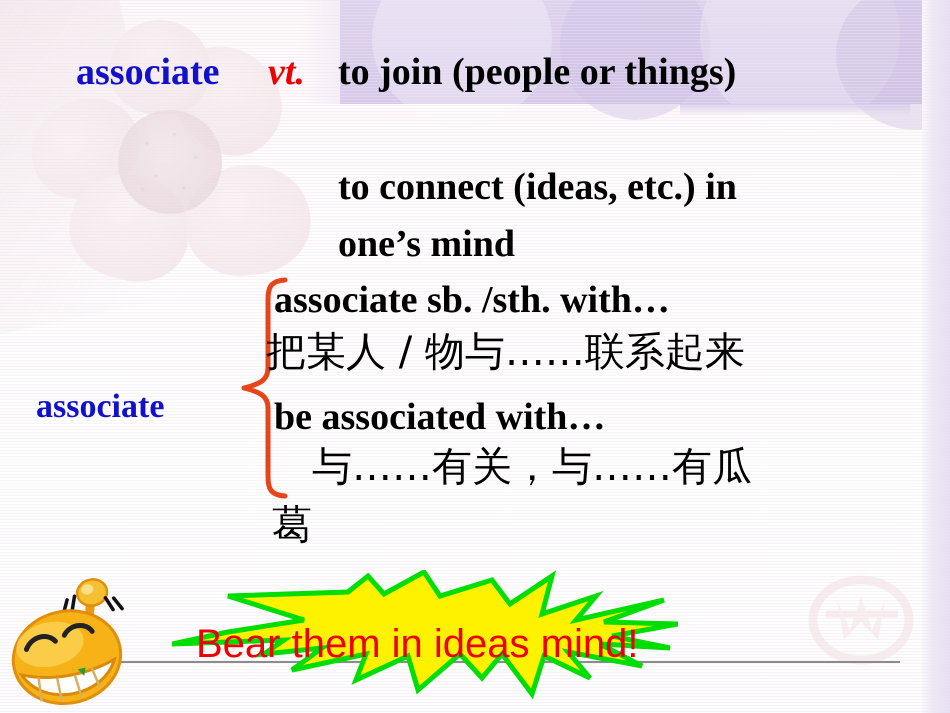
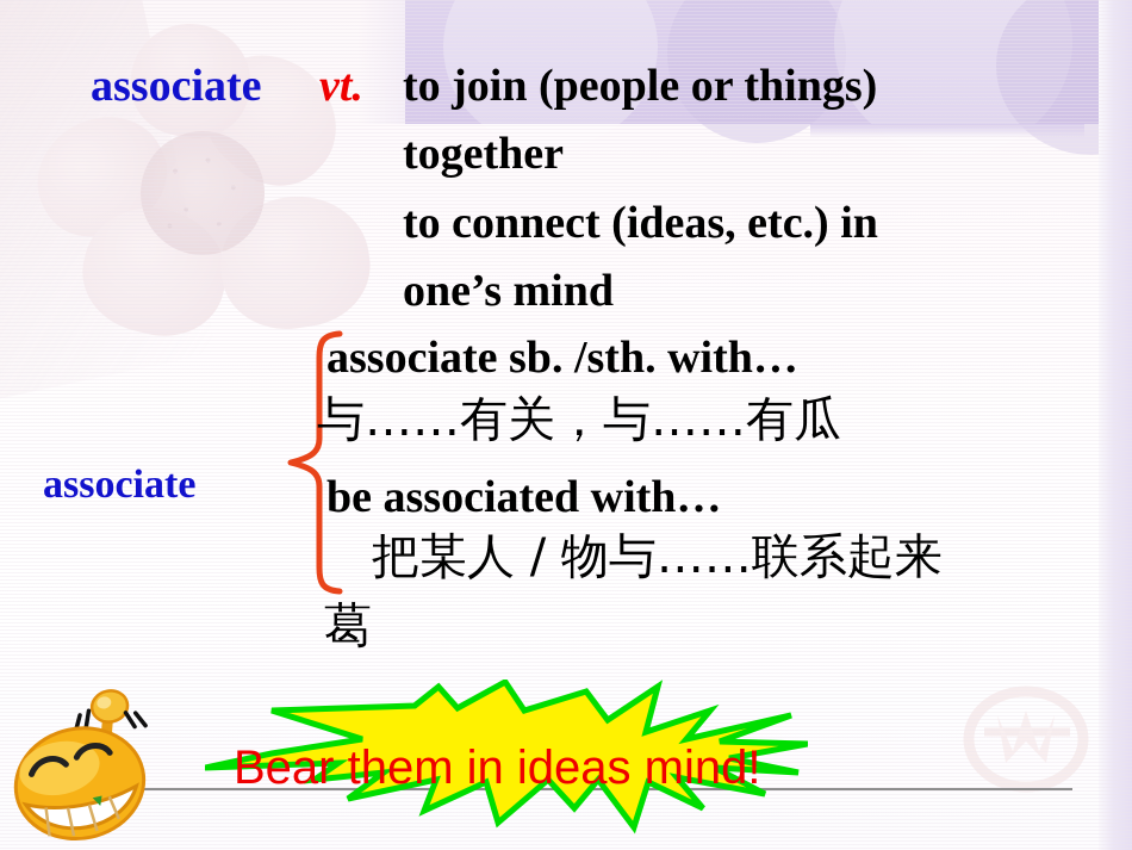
  associate
  vt.
  to join (people or things)
+ together
  to connect (ideas, etc.) in
  one’s mind
  associate
  associate sb. /sth. with…
- 把某人 / 物与……联系起来
+ 与……有关，与……有瓜
  be associated with…
- 与……有关，与……有瓜
+ 把某人 / 物与……联系起来
  葛
  Bear them in ideas mind!
